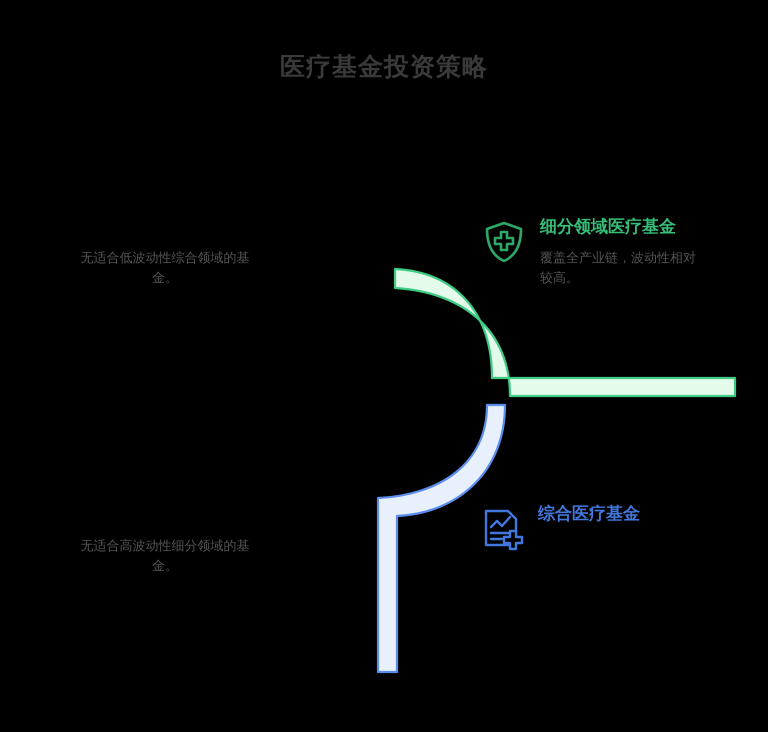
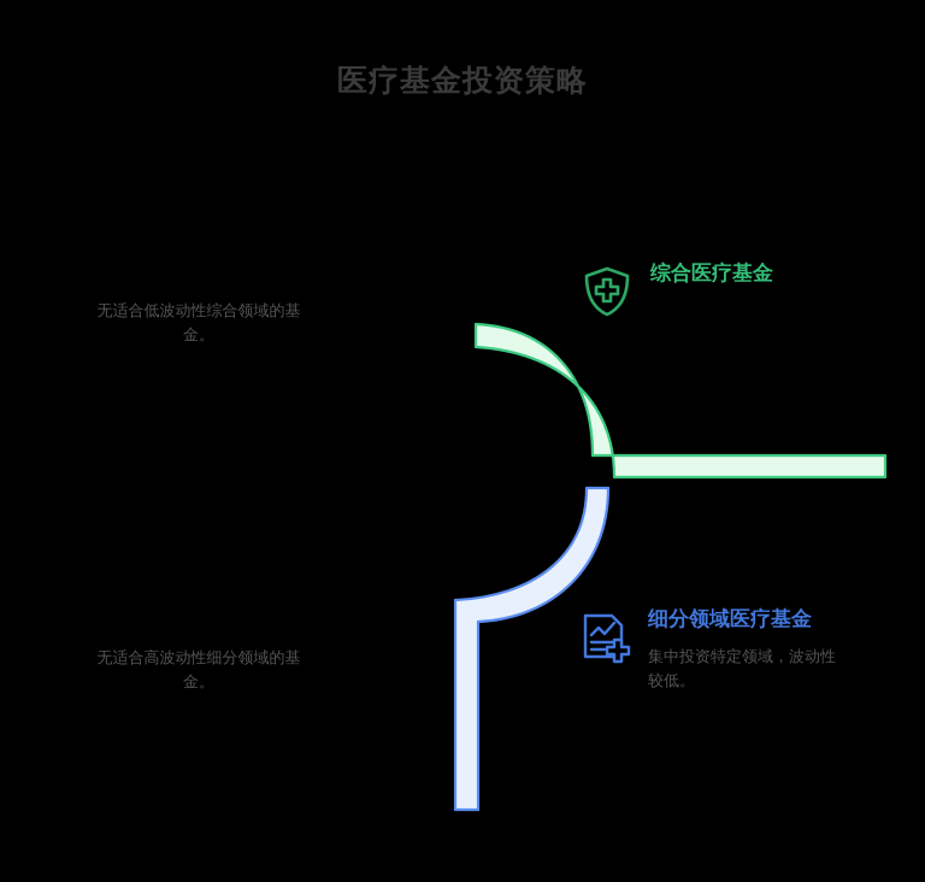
  医疗基金投资策略
- 细分领域医疗基金
+ 综合医疗基金
- 覆盖全产业链，波动性相对较高。
- 综合医疗基金
+ 细分领域医疗基金
+ 集中投资特定领域，波动性较低。
  无适合低波动性综合领域的基金。
  无适合高波动性细分领域的基金。
